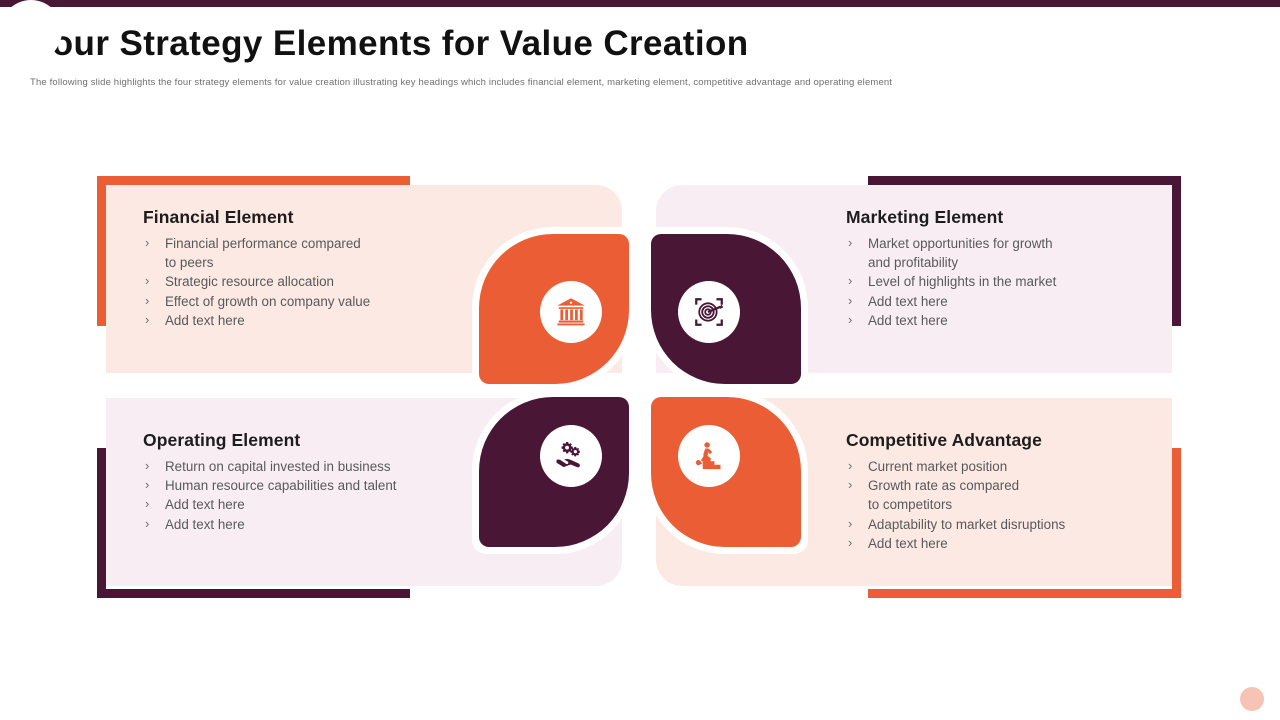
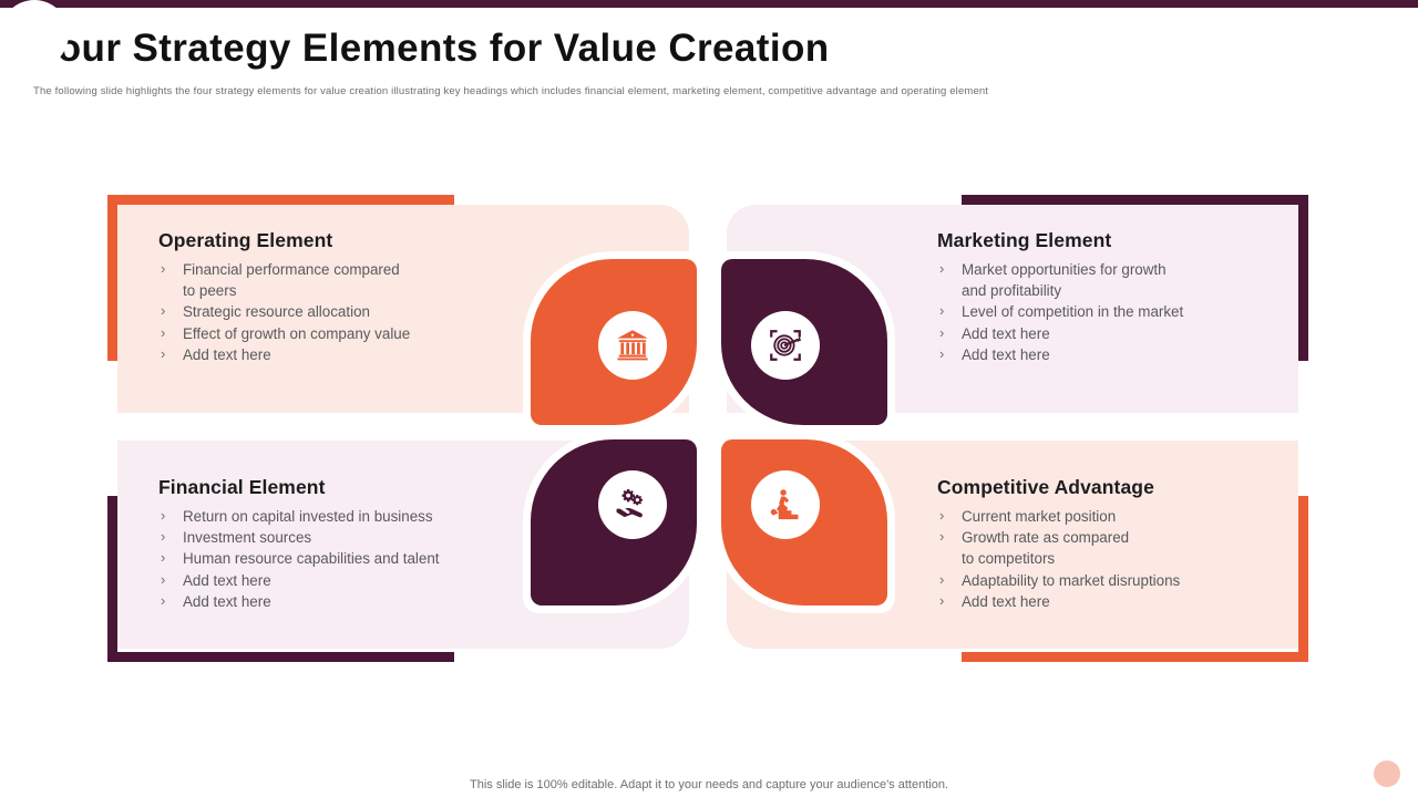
  our Strategy Elements for Value Creation
  The following slide highlights the four strategy elements for value creation illustrating key headings which includes financial element, marketing element, competitive advantage and operating element
- Financial Element
+ Operating Element
  Financial performance compared
  to peers
  Strategic resource allocation
  Effect of growth on company value
  Add text here
  Marketing Element
  Market opportunities for growth
  and profitability
- Level of highlights in the market
+ Level of competition in the market
  Add text here
  Add text here
- Operating Element
+ Financial Element
  Return on capital invested in business
+ Investment sources
  Human resource capabilities and talent
  Add text here
  Add text here
  Competitive Advantage
  Current market position
  Growth rate as compared
  to competitors
  Adaptability to market disruptions
  Add text here
+ This slide is 100% editable. Adapt it to your needs and capture your audience's attention.
